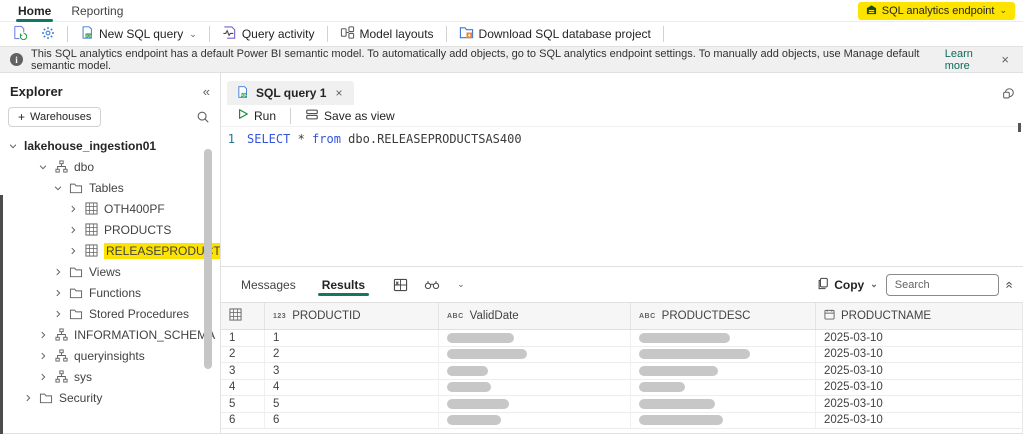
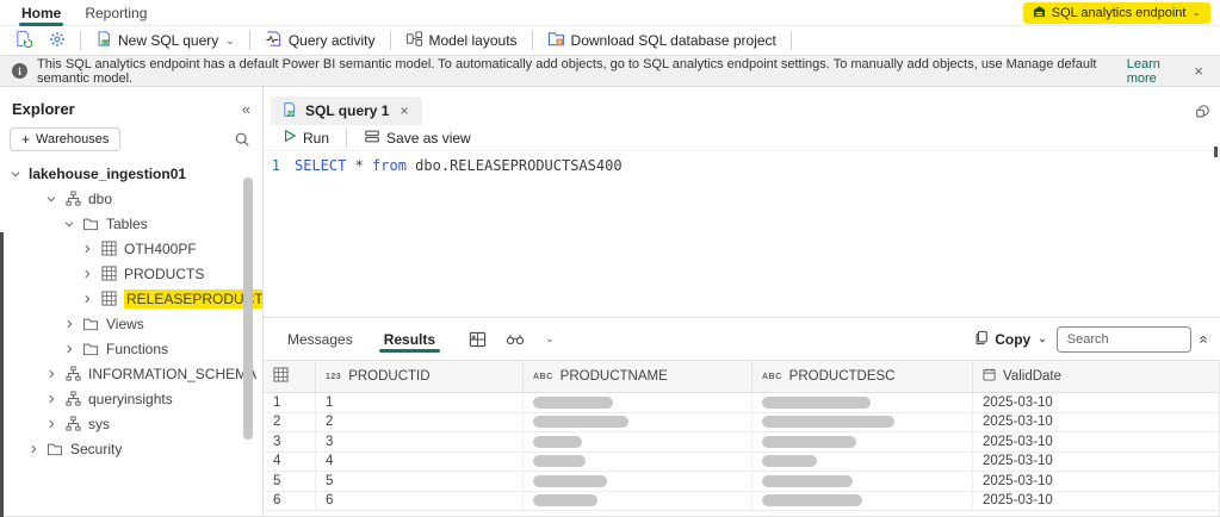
  Home
  Reporting
  SQL analytics endpoint
  ⌄
  New SQL query
  ⌄
  Query activity
  Model layouts
  Download SQL database project
  i
  This SQL analytics endpoint has a default Power BI semantic model. To automatically add objects, go to SQL analytics endpoint settings. To manually add objects, use Manage default semantic model.
  Learn more
  ×
  Explorer
  «
  +
  Warehouses
  lakehouse_ingestion01
  dbo
  Tables
  OTH400PF
  PRODUCTS
  RELEASEPRODUT
  Views
  Functions
- Stored Procedures
  INFORMATION_SCHEM
  queryinsights
  sys
  Security
  SQL query 1
  ×
  Run
  Save as view
  1
  SELECT * from dbo.RELEASEPRODUCTSAS400
  Messages
  Results
  ⌄
  Copy
  ⌄
  Search
  PRODUCTID
- ValidDate
+ PRODUCTNAME
  PRODUCTDESC
- PRODUCTNAME
+ ValidDate
  1
  1
  2025-03-10
  2
  2
  2025-03-10
  3
  3
  2025-03-10
  4
  4
  2025-03-10
  5
  5
  2025-03-10
  6
  6
  2025-03-10
